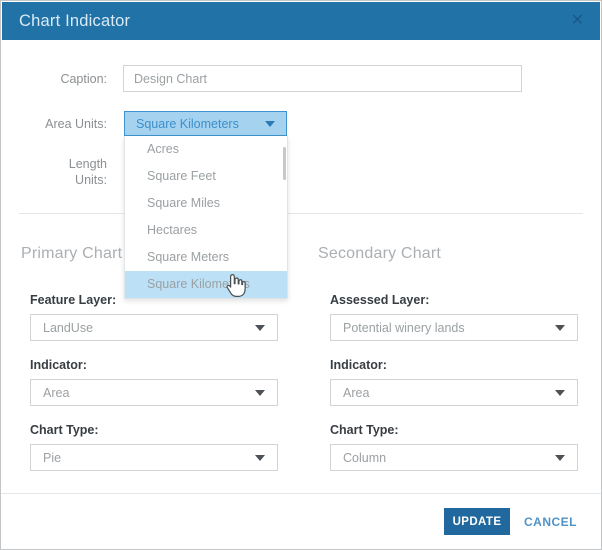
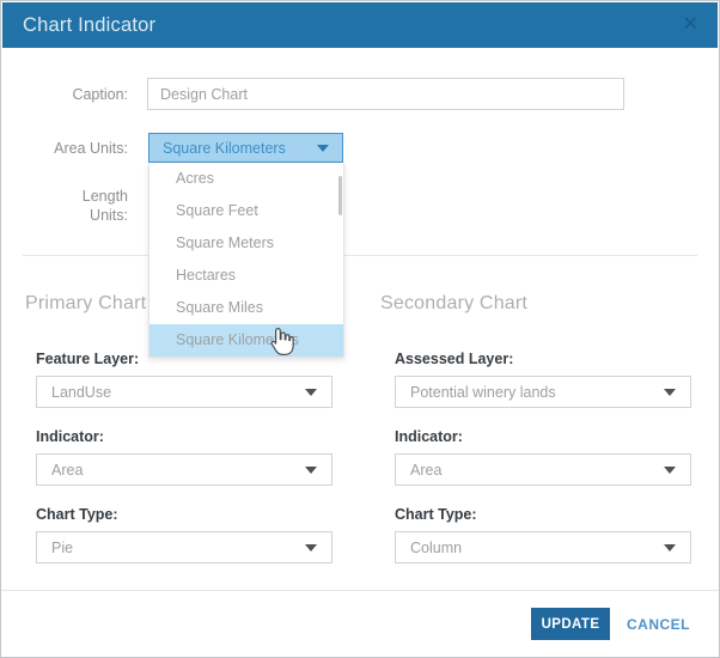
  Chart Indicator
  ✕
  Caption:
  Design Chart
  Area Units:
  Square Kilometers
  Length
  Units:
  Primary Chart
  Secondary Chart
  Feature Layer:
  LandUse
  Indicator:
  Area
  Chart Type:
  Pie
  Assessed Layer:
  Potential winery lands
  Indicator:
  Area
  Chart Type:
  Column
  UPDATE
  CANCEL
  Acres
  Square Feet
- Square Miles
+ Square Meters
  Hectares
- Square Meters
+ Square Miles
  Square Kilomes
